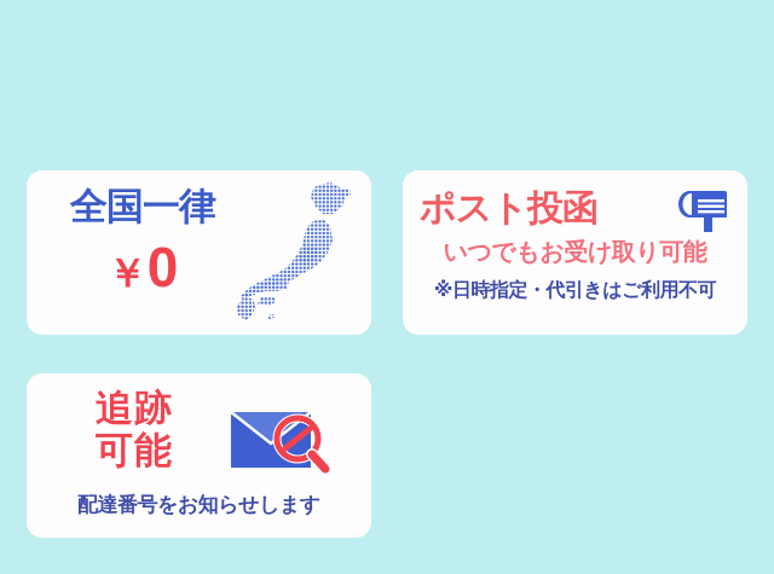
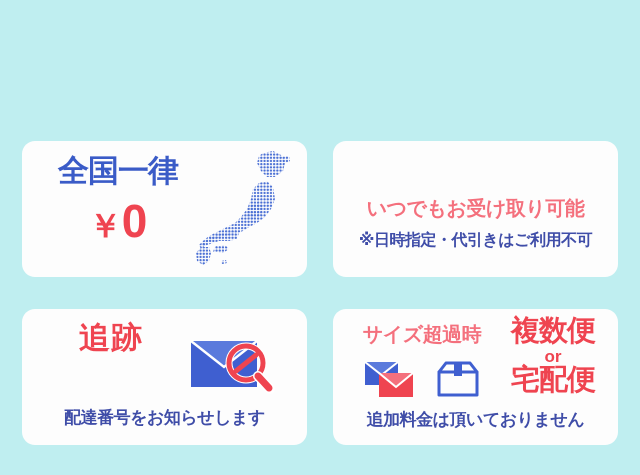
  全国一律
  ￥0
- ポスト投函
  いつでもお受け取り可能
  ※日時指定・代引きはご利用不可
  追跡
- 可能
  配達番号をお知らせします
+ サイズ超過時
+ 複数便
+ or
+ 宅配便
+ 追加料金は頂いておりません
